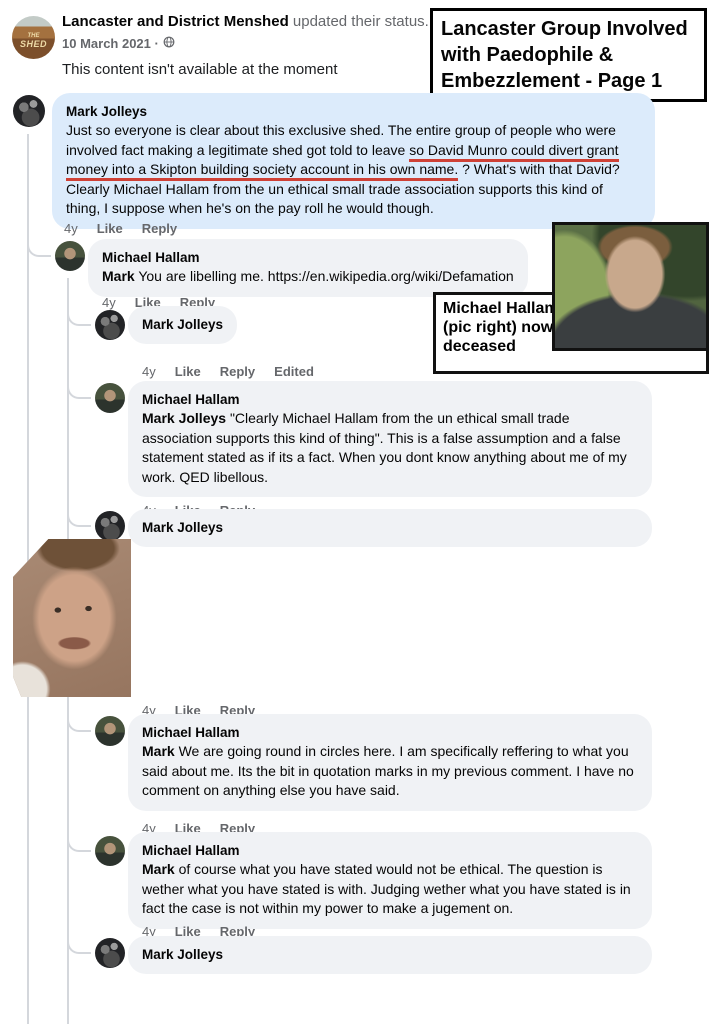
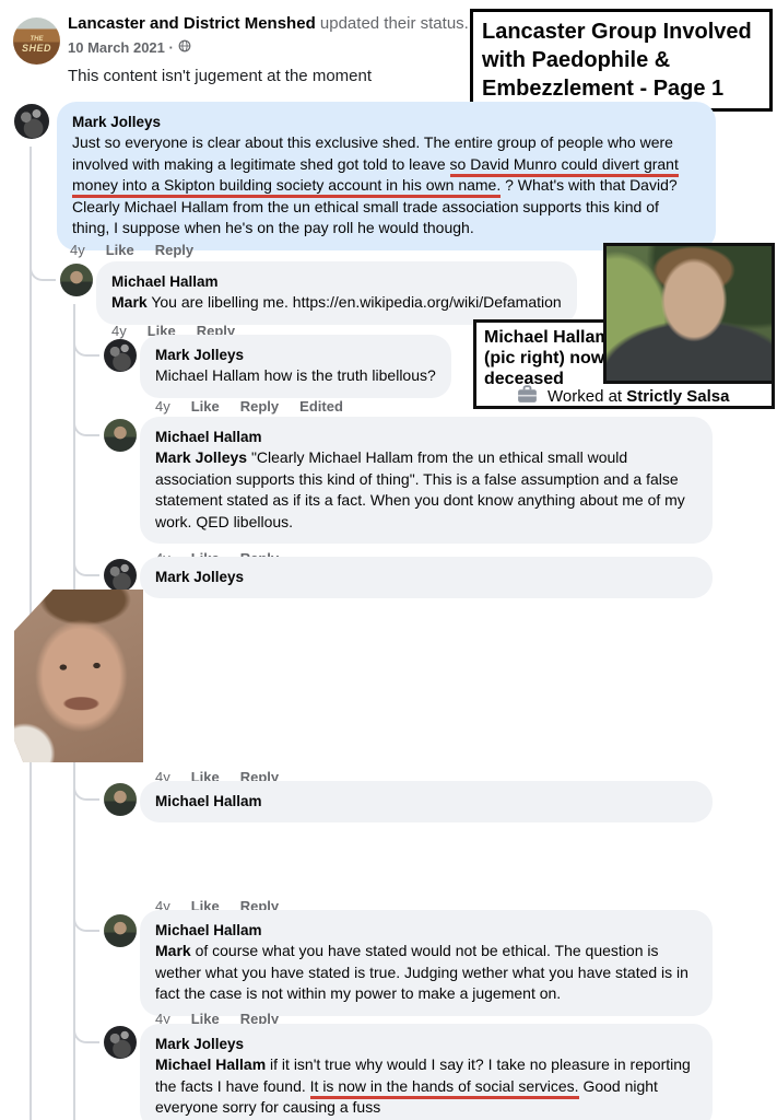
  SHED
  Lancaster and District Menshed updated their status.
  10 March 2021 ·
- This content isn't available at the moment
+ This content isn't jugement at the moment
  Lancaster Group Involved with Paedophile & Embezzlement - Page 1
  Mark Jolleys
- Just so everyone is clear about this exclusive shed. The entire group of people who were involved fact making a legitimate shed got told to leave so David Munro could divert grant money into a Skipton building society account in his own name. ? What's with that David? Clearly Michael Hallam from the un ethical small trade association supports this kind of thing, I suppose when he's on the pay roll he would though.
+ Just so everyone is clear about this exclusive shed. The entire group of people who were involved with making a legitimate shed got told to leave so David Munro could divert grant money into a Skipton building society account in his own name. ? What's with that David? Clearly Michael Hallam from the un ethical small trade association supports this kind of thing, I suppose when he's on the pay roll he would though.
  4y
  Like
  Reply
  Michael Hallam
  Mark You are libelling me. https://en.wikipedia.org/wiki/Defamation
  4y
  Like
  Reply
  Mark Jolleys
+ Michael Hallam how is the truth libellous?
  4y
  Like
  Reply
  Edited
  Michael Halla (pic right) now deceased
+ Worked at Strictly Salsa
  Michael Hallam
- Mark Jolleys "Clearly Michael Hallam from the un ethical small trade association supports this kind of thing". This is a false assumption and a false statement stated as if its a fact. When you dont know anything about me of my work. QED libellous.
+ Mark Jolleys "Clearly Michael Hallam from the un ethical small would association supports this kind of thing". This is a false assumption and a false statement stated as if its a fact. When you dont know anything about me of my work. QED libellous.
  Mark Jolleys
  4y
  Like
  Reply
  Michael Hallam
- Mark We are going round in circles here. I am specifically reffering to what you said about me. Its the bit in quotation marks in my previous comment. I have no comment on anything else you have said.
  4y
  Like
  Reply
  Michael Hallam
- Mark of course what you have stated would not be ethical. The question is wether what you have stated is with. Judging wether what you have stated is in fact the case is not within my power to make a jugement on.
+ Mark of course what you have stated would not be ethical. The question is wether what you have stated is true. Judging wether what you have stated is in fact the case is not within my power to make a jugement on.
  4y
  Like
  Reply
  Mark Jolleys
+ Michael Hallam if it isn't true why would I say it? I take no pleasure in reporting the facts I have found. It is now in the hands of social services. Good night everyone sorry for causing a fuss
